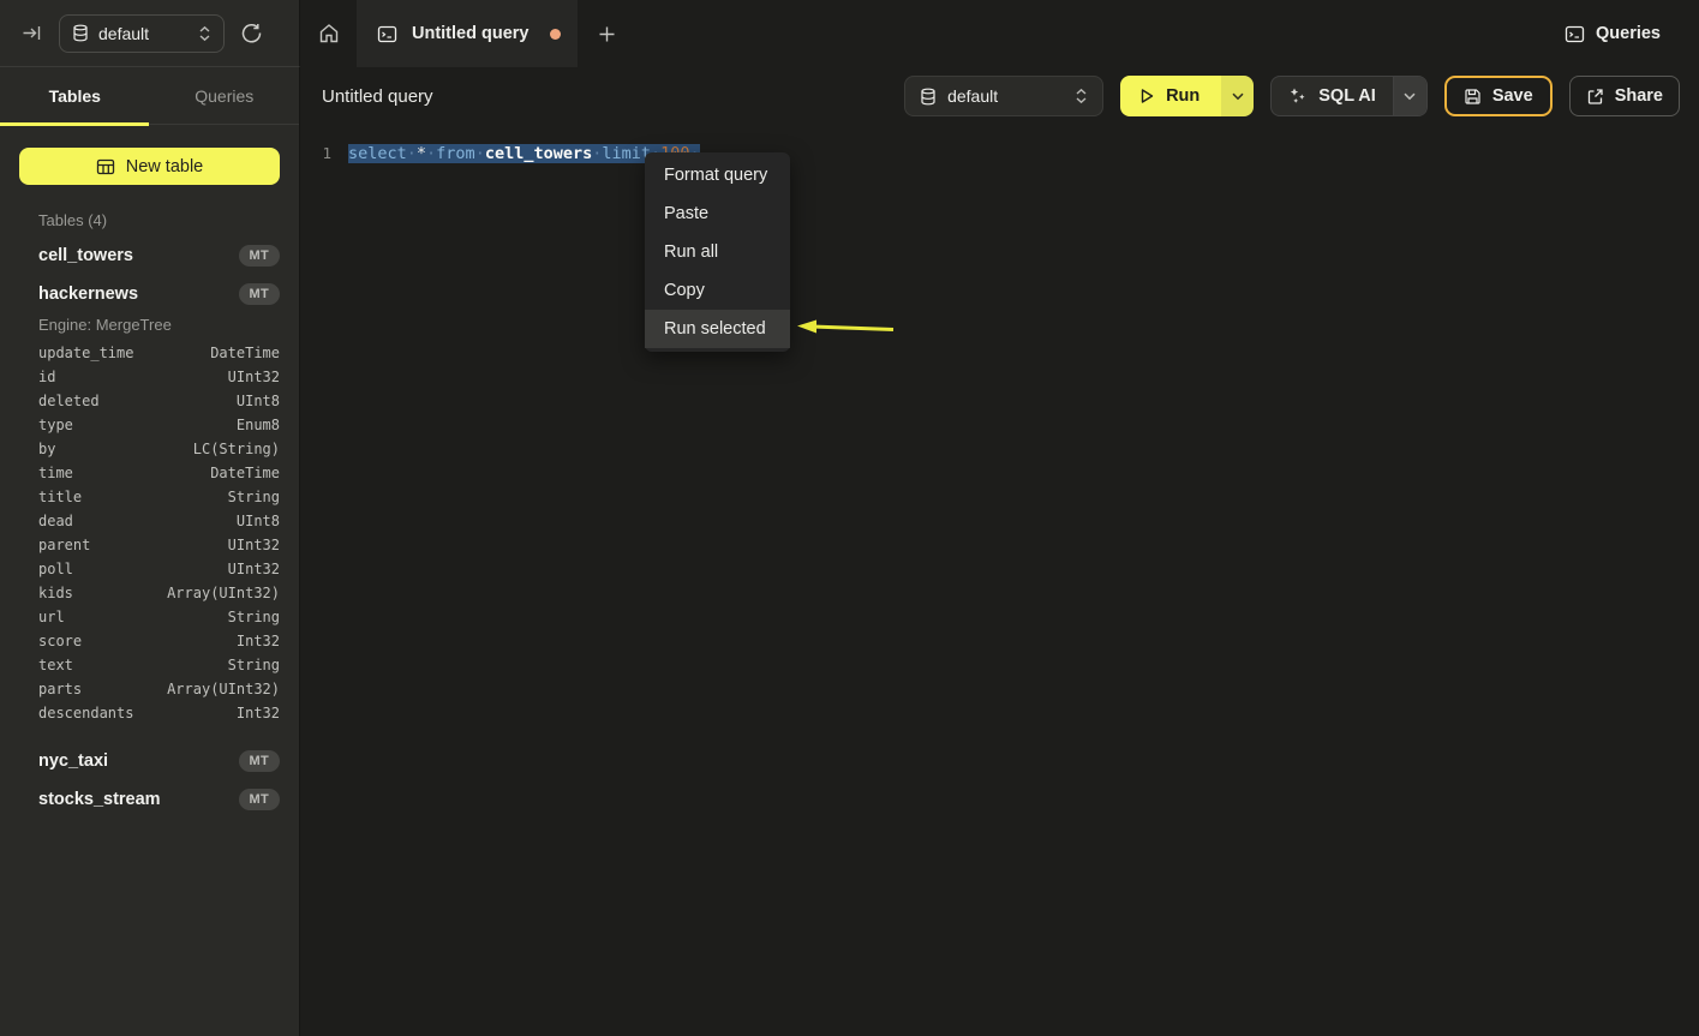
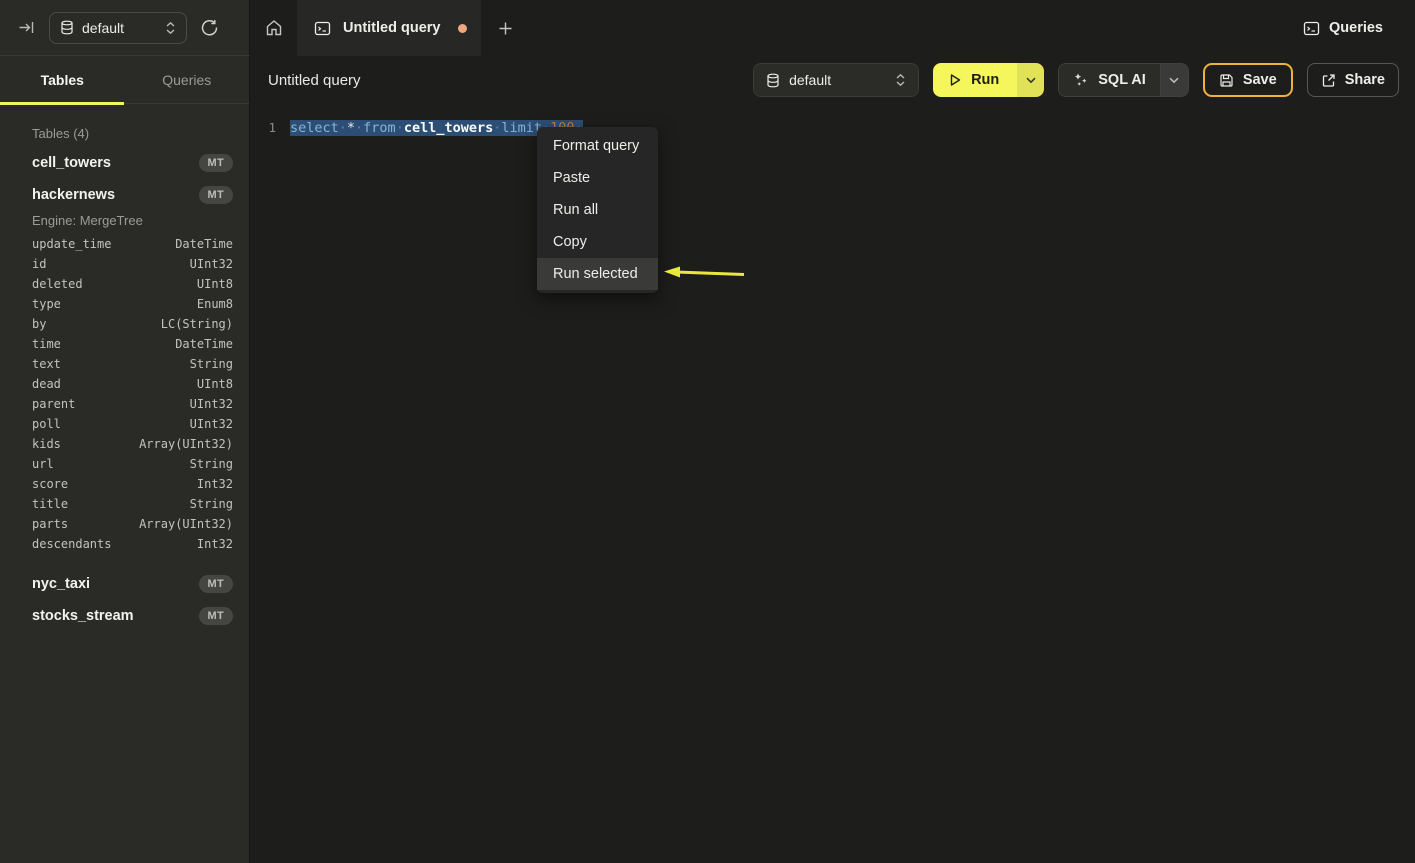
  Untitled query
  default
  Queries
  Tables
  Queries
- New table
  Tables (4)
  cell_towers
  MT
  hackernews
  MT
  Engine: MergeTree
  update_time
  DateTime
  id
  UInt32
  deleted
  UInt8
  type
  Enum8
  by
  LC(String)
  time
  DateTime
- title
+ text
  String
  dead
  UInt8
  parent
  UInt32
  poll
  UInt32
  kids
  Array(UInt32)
  url
  String
  score
  Int32
- text
+ title
  String
  parts
  Array(UInt32)
  descendants
  Int32
  nyc_taxi
  MT
  stocks_stream
  MT
  Untitled query
  default
  Run
  SQL AI
  Save
  Share
  1
  select * from cell_towers limi
  Format query
  Paste
  Run all
  Copy
  Run selected
